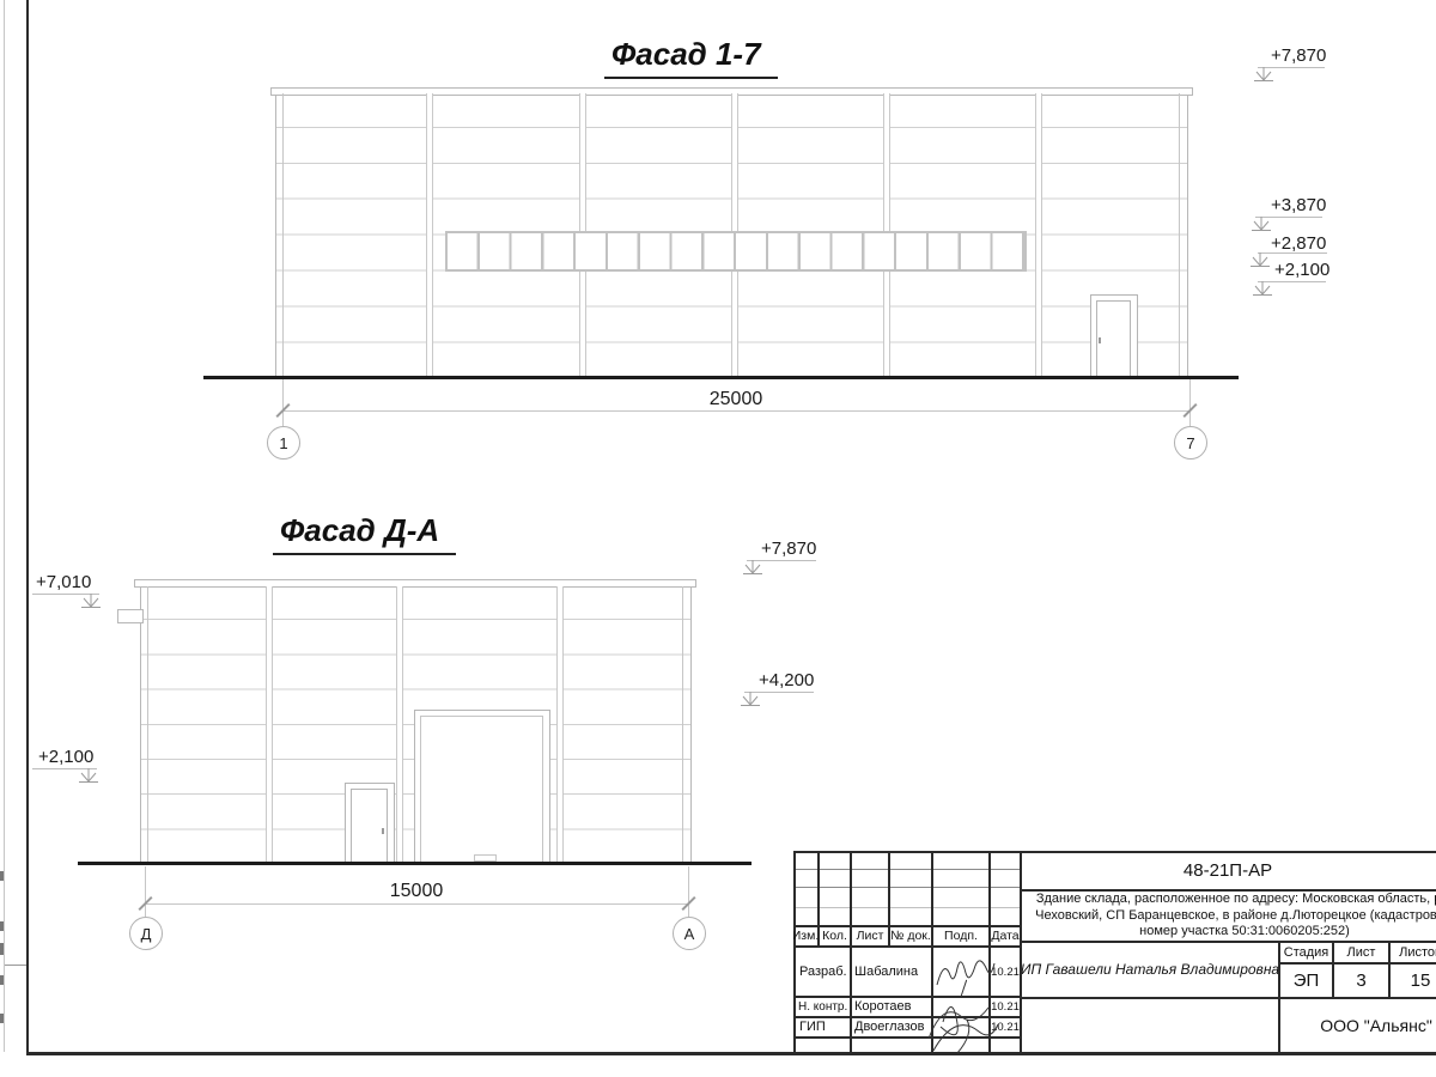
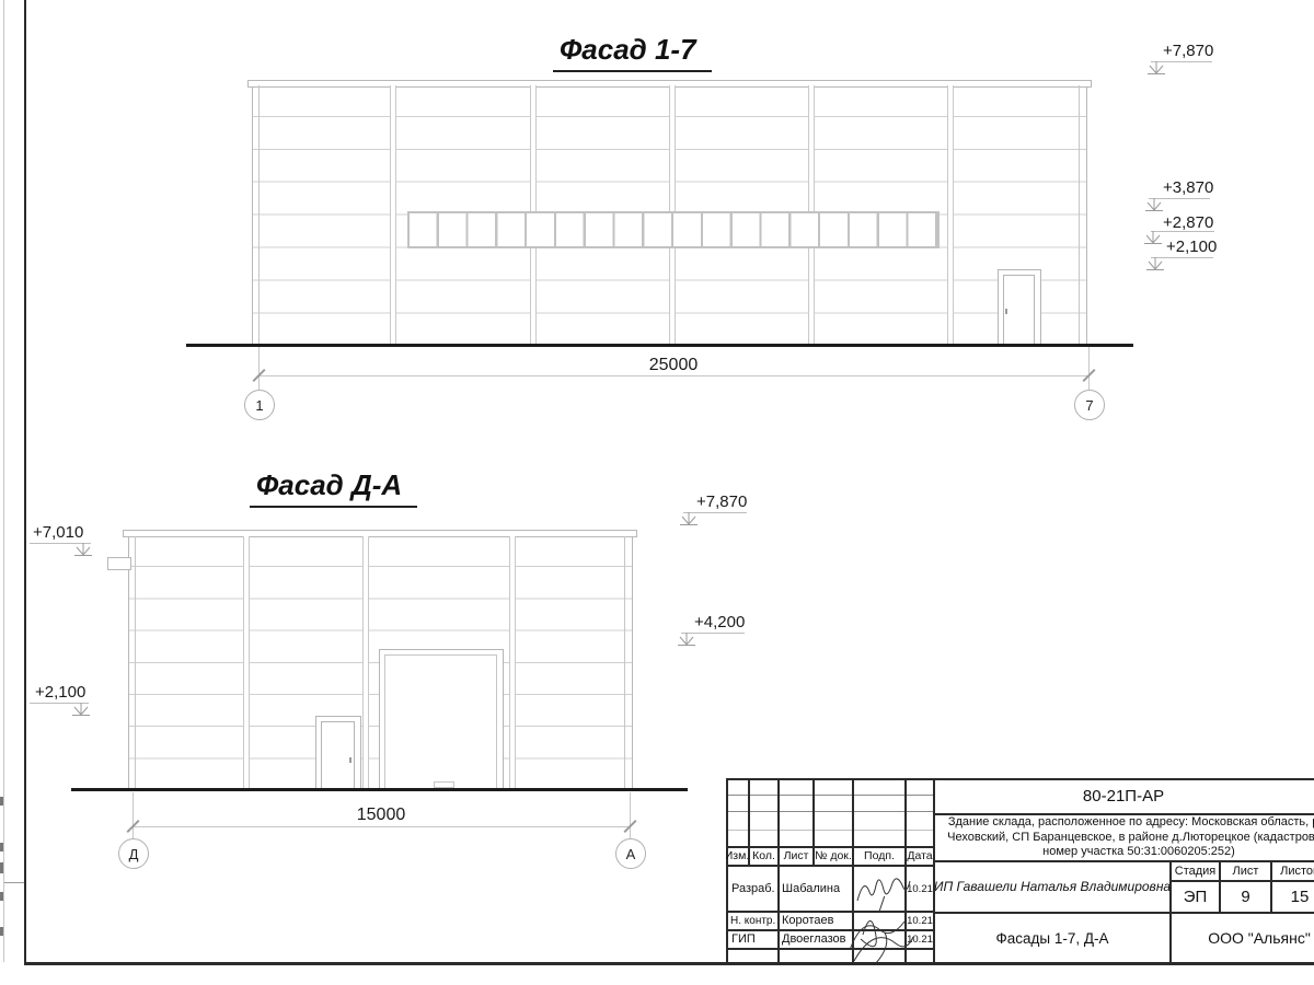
  Фасад 1-7
  25000
  1
  7
  +7,870
  +3,870
  +2,870
  +2,100
  Фасад Д-А
  15000
  Д
  А
  +7,010
  +2,100
  +7,870
  +4,200
  Изм.
  Кол.
  Лист
  № док.
  Подп.
  Дата
  Разраб.
  Шабалина
  10.21
  Н. контр.
  Коротаев
  10.21
  ГИП
  Двоеглазов
  10.21
- 48-21П-АР
+ 80-21П-АР
  Здание склада, расположенное по адресу: Московская область, Чеховский, СП Баранцевское, в районе д.Люторецкое (кадастров номер участка 50:31:0060205:252)
  ИП Гавашели Наталья Владимировна
+ Фасады 1-7, Д-А
  Стадия
  Лист
  Листо
  ЭП
- 3
+ 9
  15
  ООО "Альянс"
